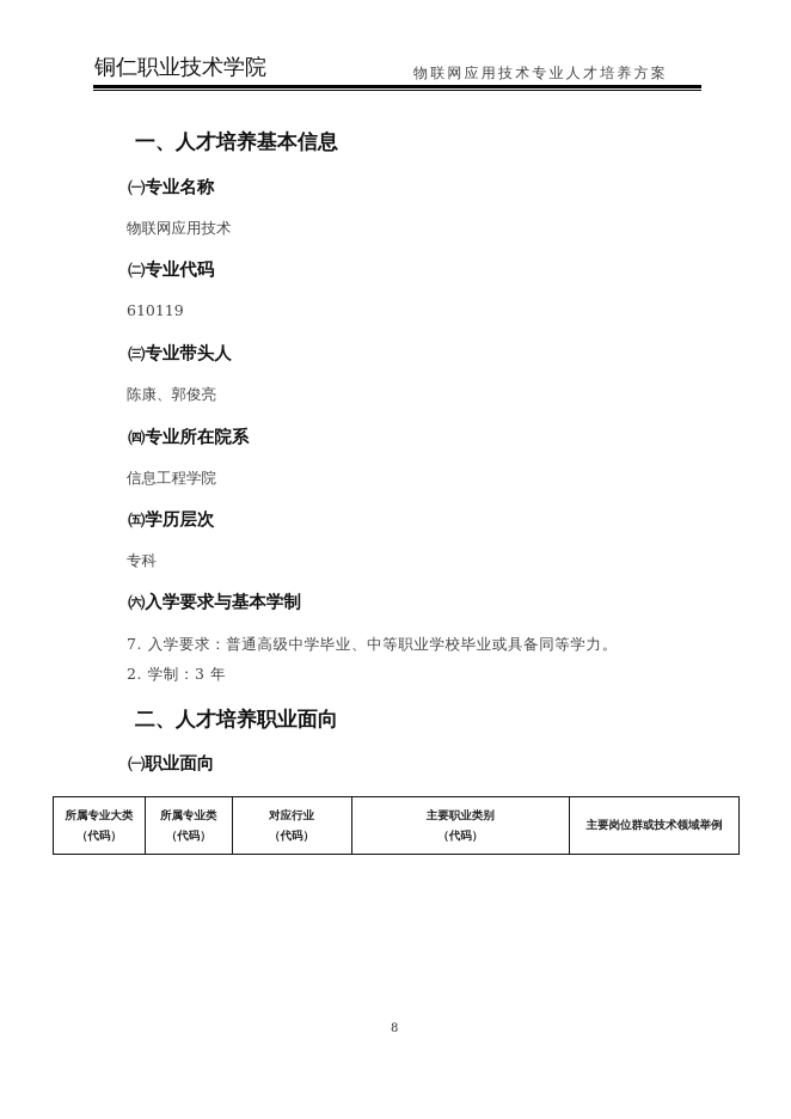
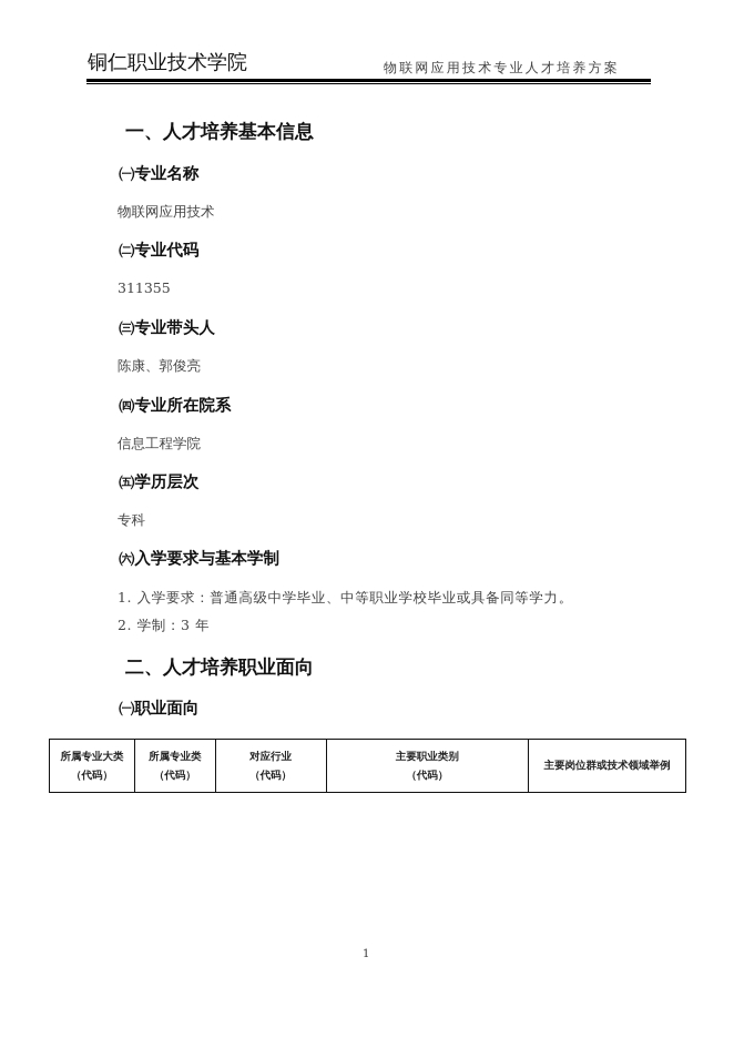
  铜仁职业技术学院
  物联网应用技术专业人才培养方案
  一、人才培养基本信息
  ㈠专业名称
  物联网应用技术
  ㈡专业代码
- 610119
+ 311355
  ㈢专业带头人
  陈康、郭俊亮
  ㈣专业所在院系
  信息工程学院
  ㈤学历层次
  专科
  ㈥入学要求与基本学制
- 7. 入学要求：普通高级中学毕业、中等职业学校毕业或具备同等学力。
+ 1. 入学要求：普通高级中学毕业、中等职业学校毕业或具备同等学力。
  2. 学制：3 年
  二、人才培养职业面向
  ㈠职业面向
  所属专业大类 （代码）	所属专业类 （代码）	对应行业 （代码）	主要职业类别 （代码）	主要岗位群或技术领域举例
- 8
+ 1
